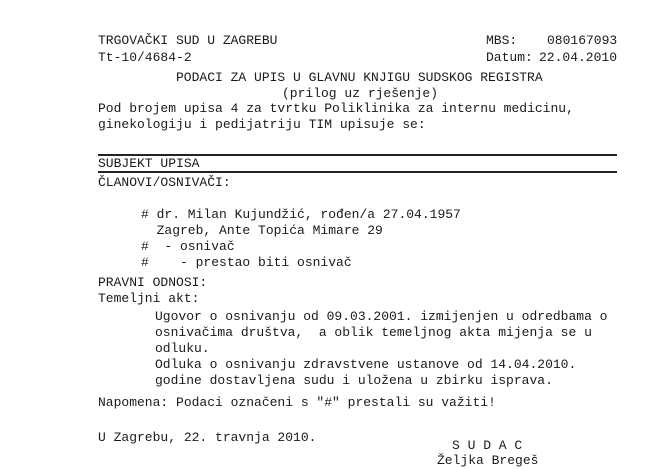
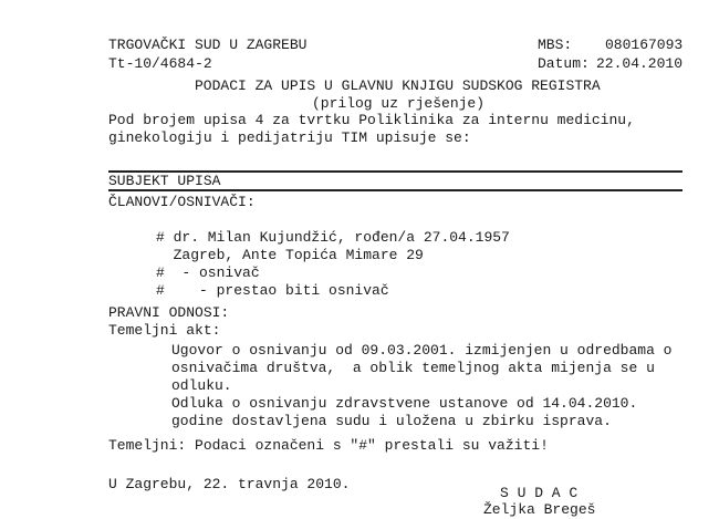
  TRGOVAČKI SUD U ZAGREBU
  Tt-10/4684-2
  MBS:
  080167093
  Datum:
  22.04.2010
  PODACI ZA UPIS U GLAVNU KNJIGU SUDSKOG REGISTRA
  (prilog uz rješenje)
  Pod brojem upisa 4 za tvrtku Poliklinika za internu medicinu,
  ginekologiju i pedijatriju TIM upisuje se:
  SUBJEKT UPISA
  ČLANOVI/OSNIVAČI:
  # dr. Milan Kujundžić, rođen/a 27.04.1957
  Zagreb, Ante Topića Mimare 29
  # - osnivač
  # - prestao biti osnivač
  PRAVNI ODNOSI:
  Temeljni akt:
  Ugovor o osnivanju od 09.03.2001. izmijenjen u odredbama o
  osnivačima društva, a oblik temeljnog akta mijenja se u
  odluku.
  Odluka o osnivanju zdravstvene ustanove od 14.04.2010.
  godine dostavljena sudu i uložena u zbirku isprava.
- Napomena: Podaci označeni s "#" prestali su važiti!
+ Temeljni: Podaci označeni s "#" prestali su važiti!
  U Zagrebu, 22. travnja 2010.
  S U D A C
  Željka Bregeš
